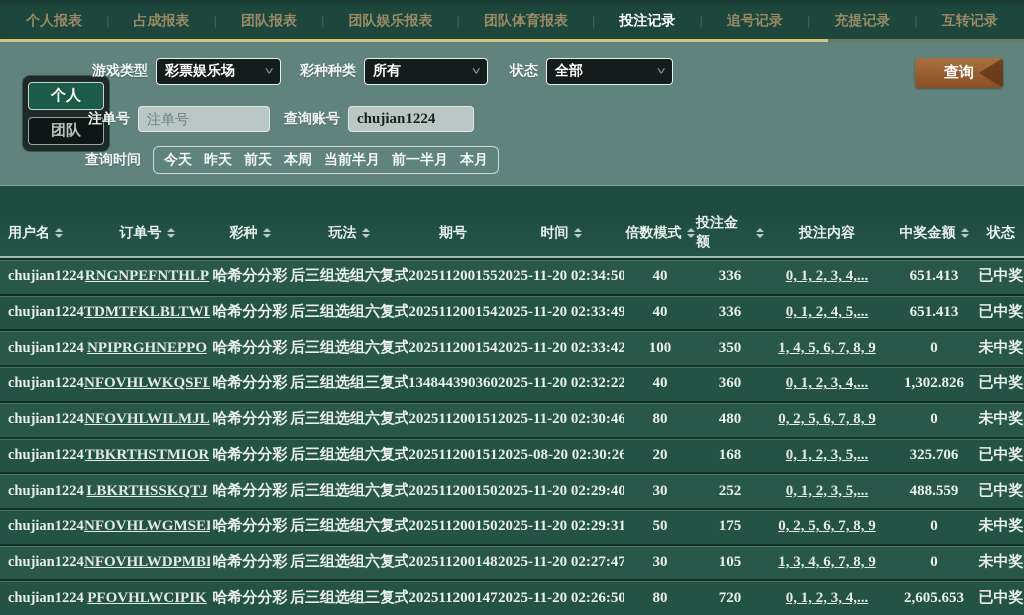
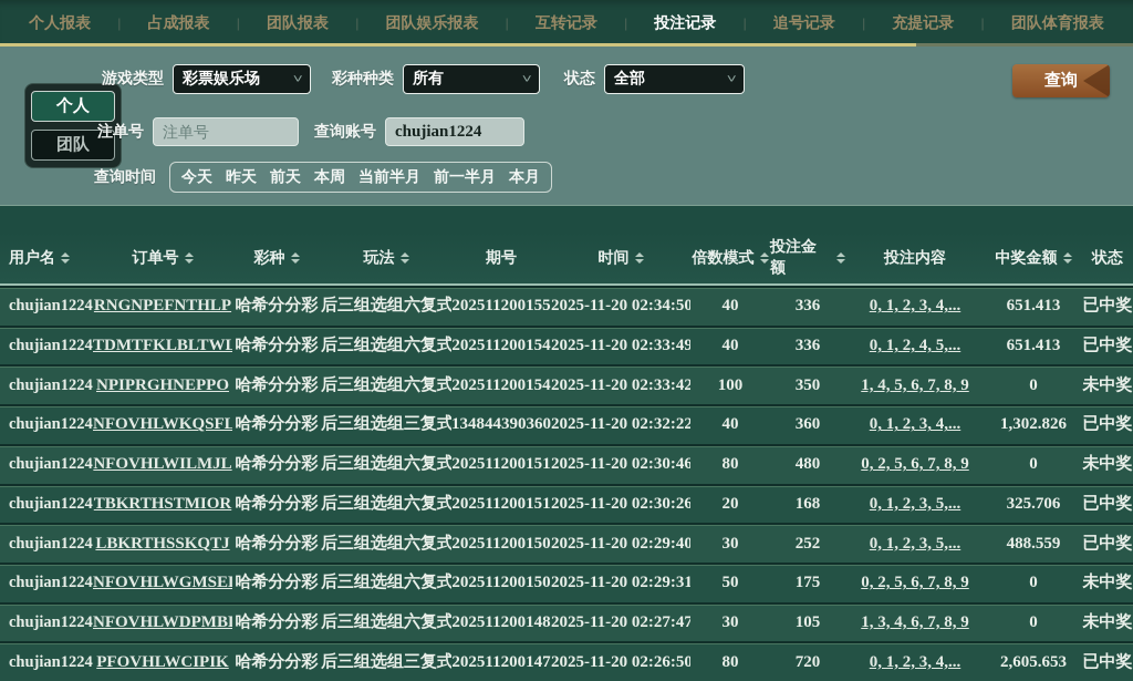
  个人报表
  |
  占成报表
  |
  团队报表
  |
  团队娱乐报表
  |
- 团队体育报表
+ 互转记录
  |
  投注记录
  |
  追号记录
  |
  充提记录
  |
- 互转记录
+ 团队体育报表
  个人
  团队
  游戏类型
  彩票娱乐场
  ˅
  彩种种类
  所有
  ˅
  状态
  全部
  ˅
  注单号
  注单号
  查询账号
  chujian1224
  查询时间
  今天
  昨天
  前天
  本周
  当前半月
  前一半月
  本月
  查询
  用户名
  订单号
  彩种
  玩法
  期号
  时间
  倍数模式
  投注金额
  投注内容
  中奖金额
  状态
  chujian1224
  RNGNPEFNTHLP
  哈希分分彩
  后三组选组六复式
  202511200155
  2025-11-20 02:34:50
  40
  336
  0, 1, 2, 3, 4,...
  651.413
  已中奖
  chujian1224
  TDMTFKLBLTWL
  哈希分分彩
  后三组选组六复式
  202511200154
  2025-11-20 02:33:49
  40
  336
  0, 1, 2, 4, 5,...
  651.413
  已中奖
  chujian1224
  NPIPRGHNEPPO
  哈希分分彩
  后三组选组六复式
  202511200154
  2025-11-20 02:33:42
  100
  350
  1, 4, 5, 6, 7, 8, 9
  0
  未中奖
  chujian1224
  NFOVHLWKQSFL
  哈希分分彩
  后三组选组三复式
  134844390360
  2025-11-20 02:32:22
  40
  360
  0, 1, 2, 3, 4,...
  1,302.826
  已中奖
  chujian1224
  NFOVHLWILMJL
  哈希分分彩
  后三组选组六复式
  202511200151
  2025-11-20 02:30:46
  80
  480
  0, 2, 5, 6, 7, 8, 9
  0
  未中奖
  chujian1224
  TBKRTHSTMIOR
  哈希分分彩
  后三组选组六复式
  202511200151
- 2025-08-20 02:30:26
+ 2025-11-20 02:30:26
  20
  168
  0, 1, 2, 3, 5,...
  325.706
  已中奖
  chujian1224
  LBKRTHSSKQTJ
  哈希分分彩
  后三组选组六复式
  202511200150
  2025-11-20 02:29:40
  30
  252
  0, 1, 2, 3, 5,...
  488.559
  已中奖
  chujian1224
  NFOVHLWGMSE
  哈希分分彩
  后三组选组六复式
  202511200150
  2025-11-20 02:29:31
  50
  175
  0, 2, 5, 6, 7, 8, 9
  0
  未中奖
  chujian1224
  NFOVHLWDPMB
  哈希分分彩
  后三组选组六复式
  202511200148
  2025-11-20 02:27:47
  30
  105
  1, 3, 4, 6, 7, 8, 9
  0
  未中奖
  chujian1224
  PFOVHLWCIPIK
  哈希分分彩
  后三组选组三复式
  202511200147
  2025-11-20 02:26:50
  80
  720
  0, 1, 2, 3, 4,...
  2,605.653
  已中奖
